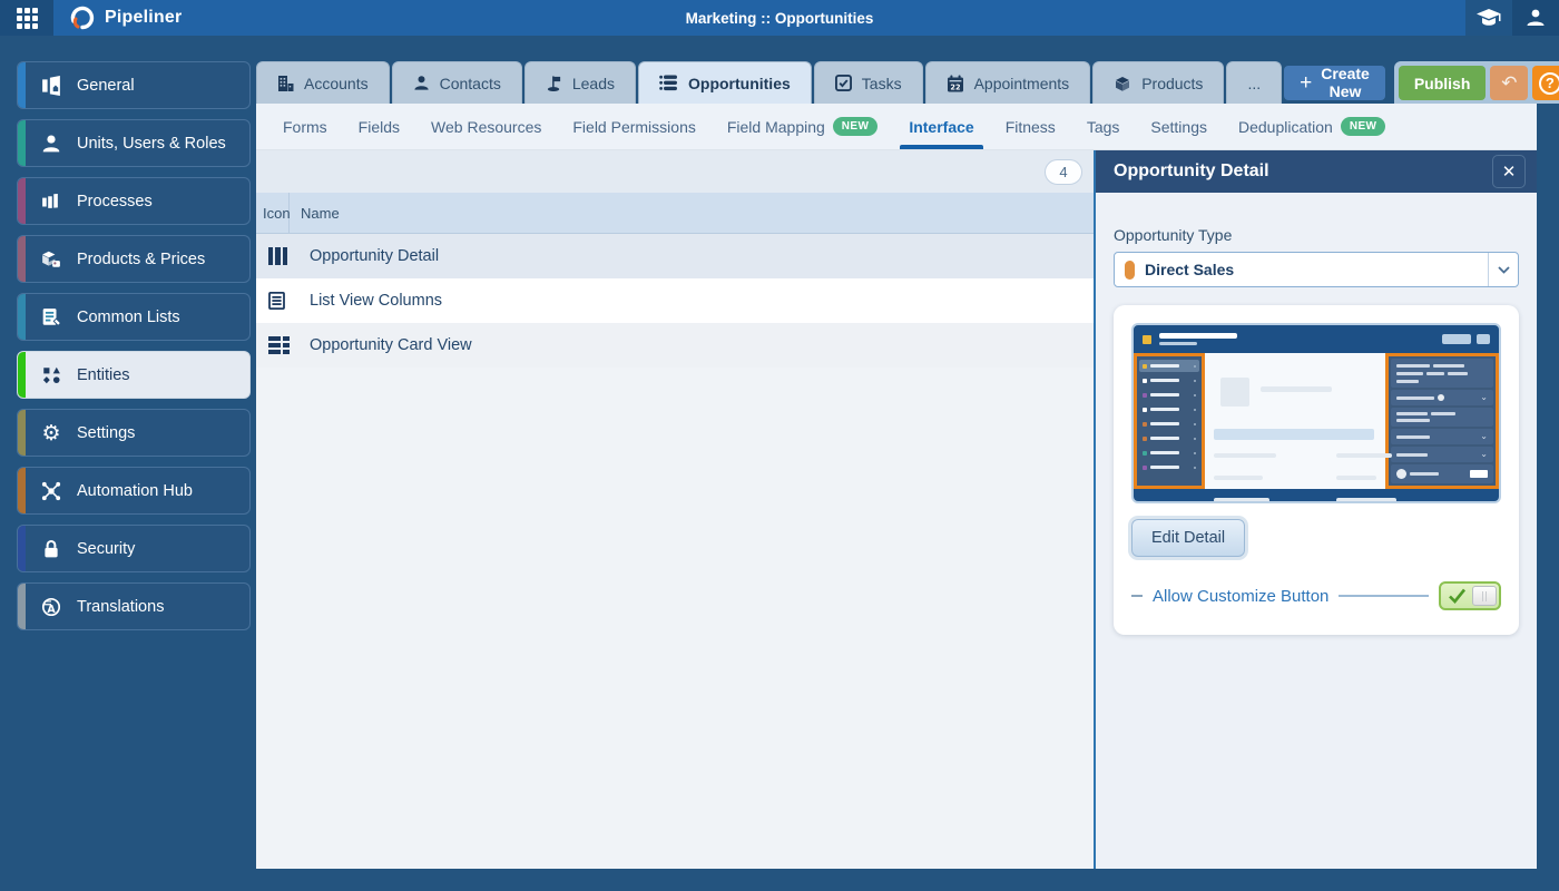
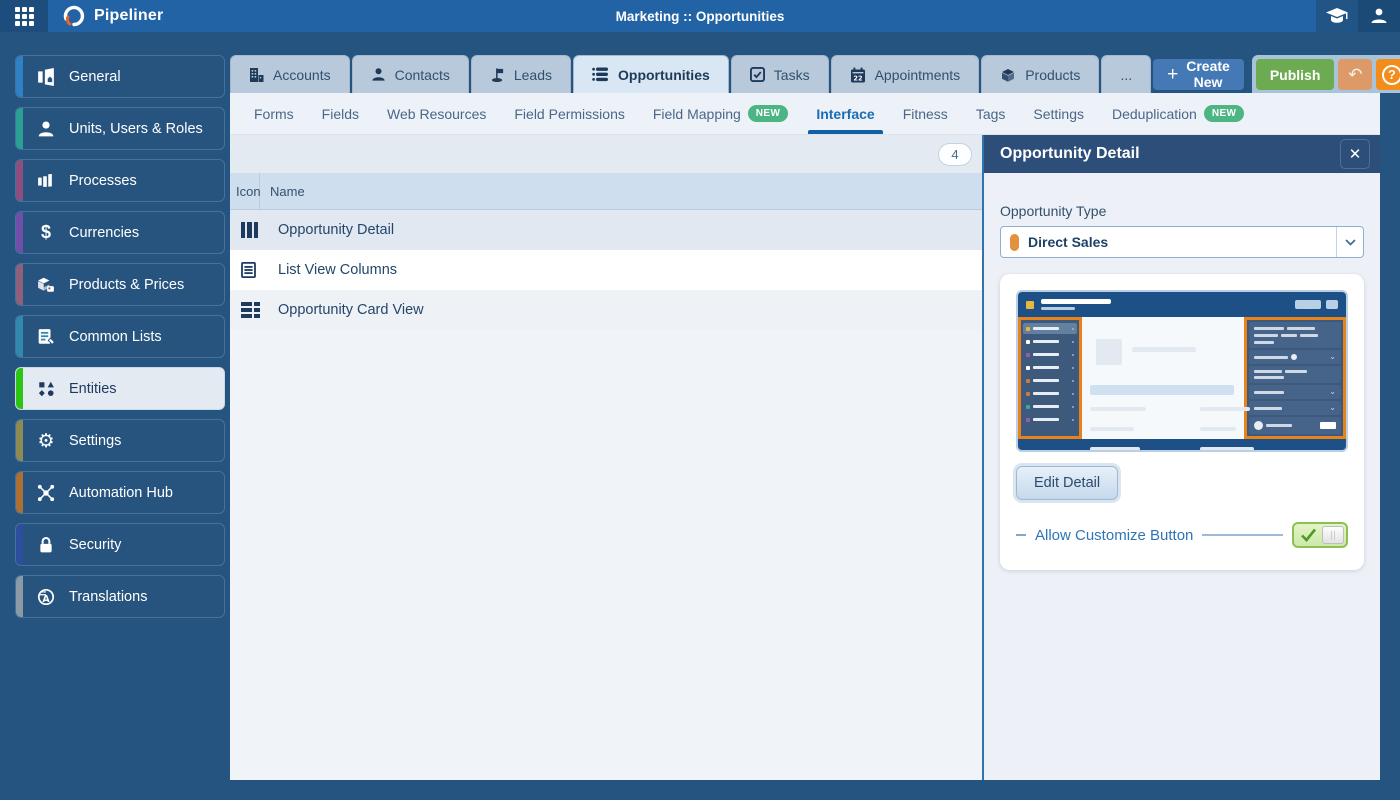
  Pipeliner
  Marketing :: Opportunities
  General
  Units, Users & Roles
  Processes
+ $
+ Currencies
  Products & Prices
  Common Lists
  Entities
  ⚙
  Settings
  Automation Hub
  Security
  A
  Translations
  Accounts
  Contacts
  Leads
  Opportunities
  Tasks
  22
  Appointments
  Products
  ...
  +
  Create New
  Publish
  ↶
  ?
  Forms
  Fields
  Web Resources
  Field Permissions
  Field Mapping
  NEW
  Interface
  Fitness
  Tags
  Settings
  Deduplication
  NEW
  4
  Icon
  Name
  Opportunity Detail
  List View Columns
  Opportunity Card View
  Opportunity Detail
  ✕
  Opportunity Type
  Direct Sales
  ⌄
  ⌄
  ⌄
  Edit Detail
  Allow Customize Button
